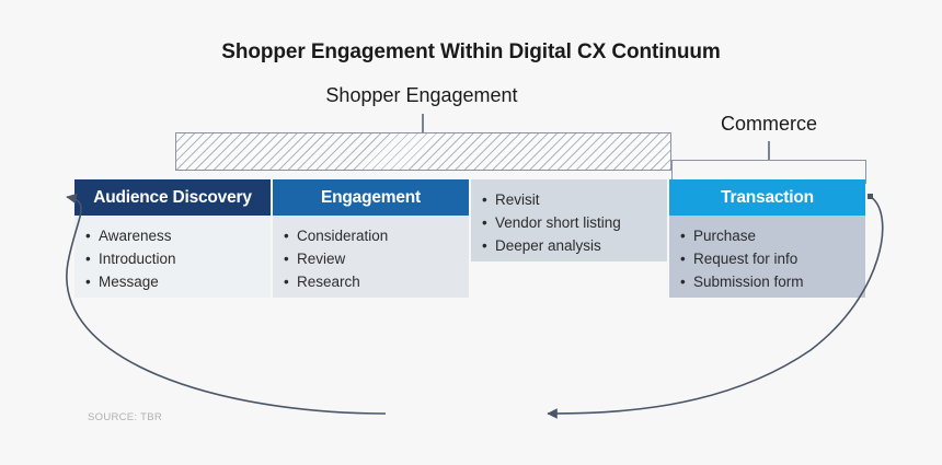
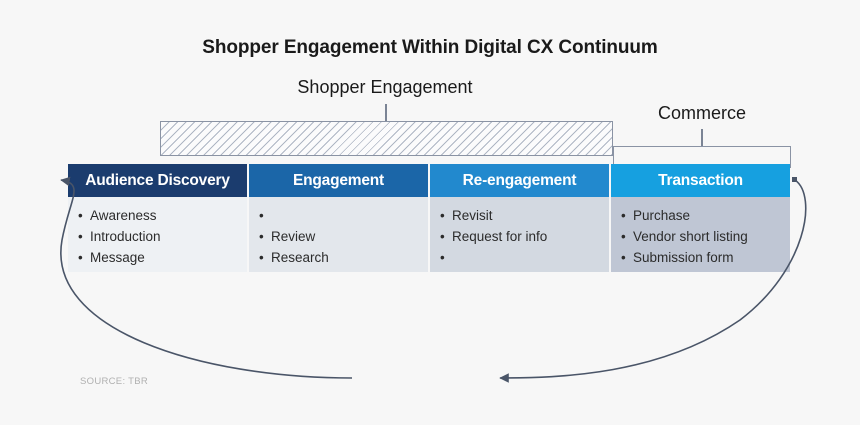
  Shopper Engagement Within Digital CX Continuum
  Shopper Engagement
  Commerce
  Audience Discovery
  •
  Awareness
  •
  Introduction
  •
  Message
  Engagement
  •
- Consideration
  •
  Review
  •
  Research
+ Re-engagement
  •
  Revisit
  •
- Vendor short listing
+ Request for info
  •
- Deeper analysis
  Transaction
  •
  Purchase
  •
- Request for info
+ Vendor short listing
  •
  Submission form
  SOURCE: TBR
